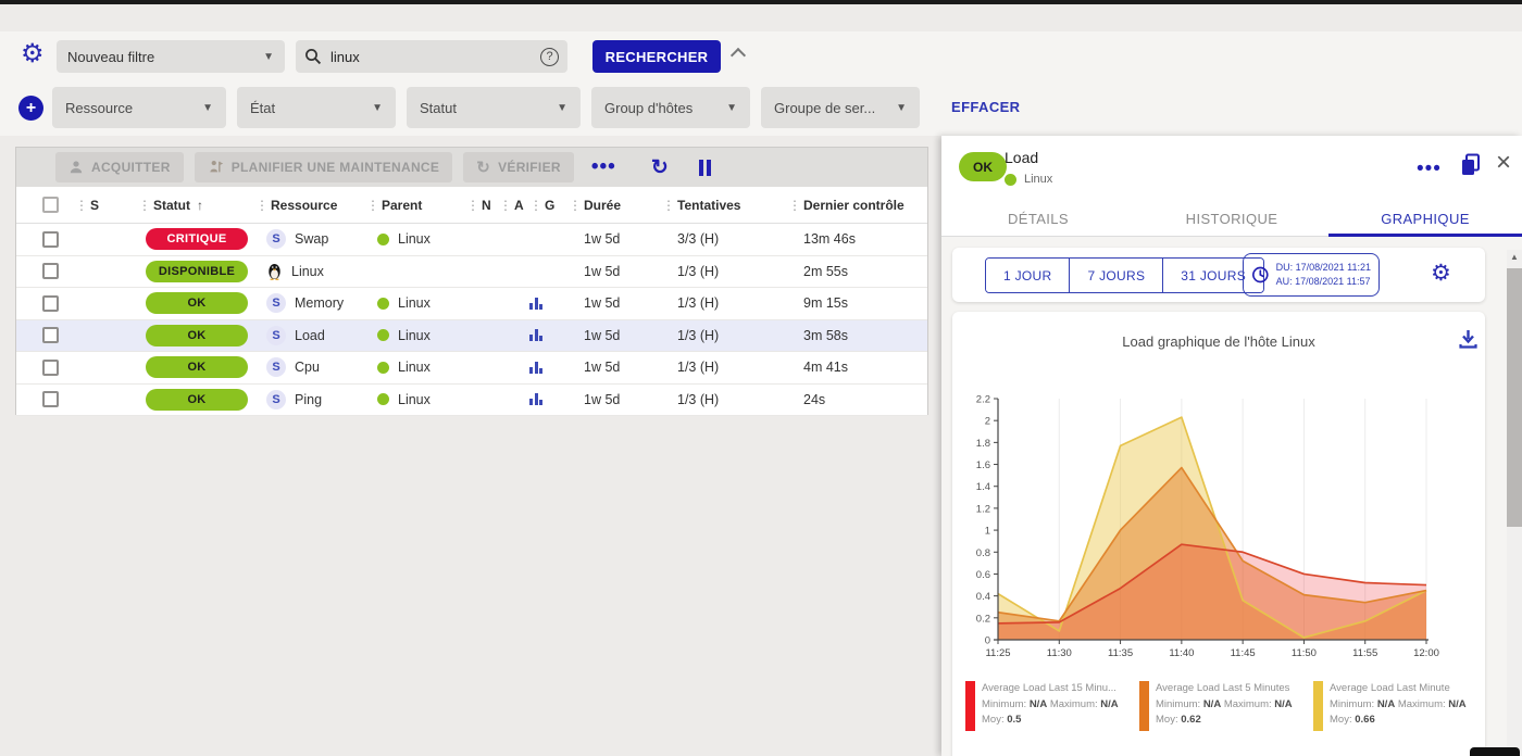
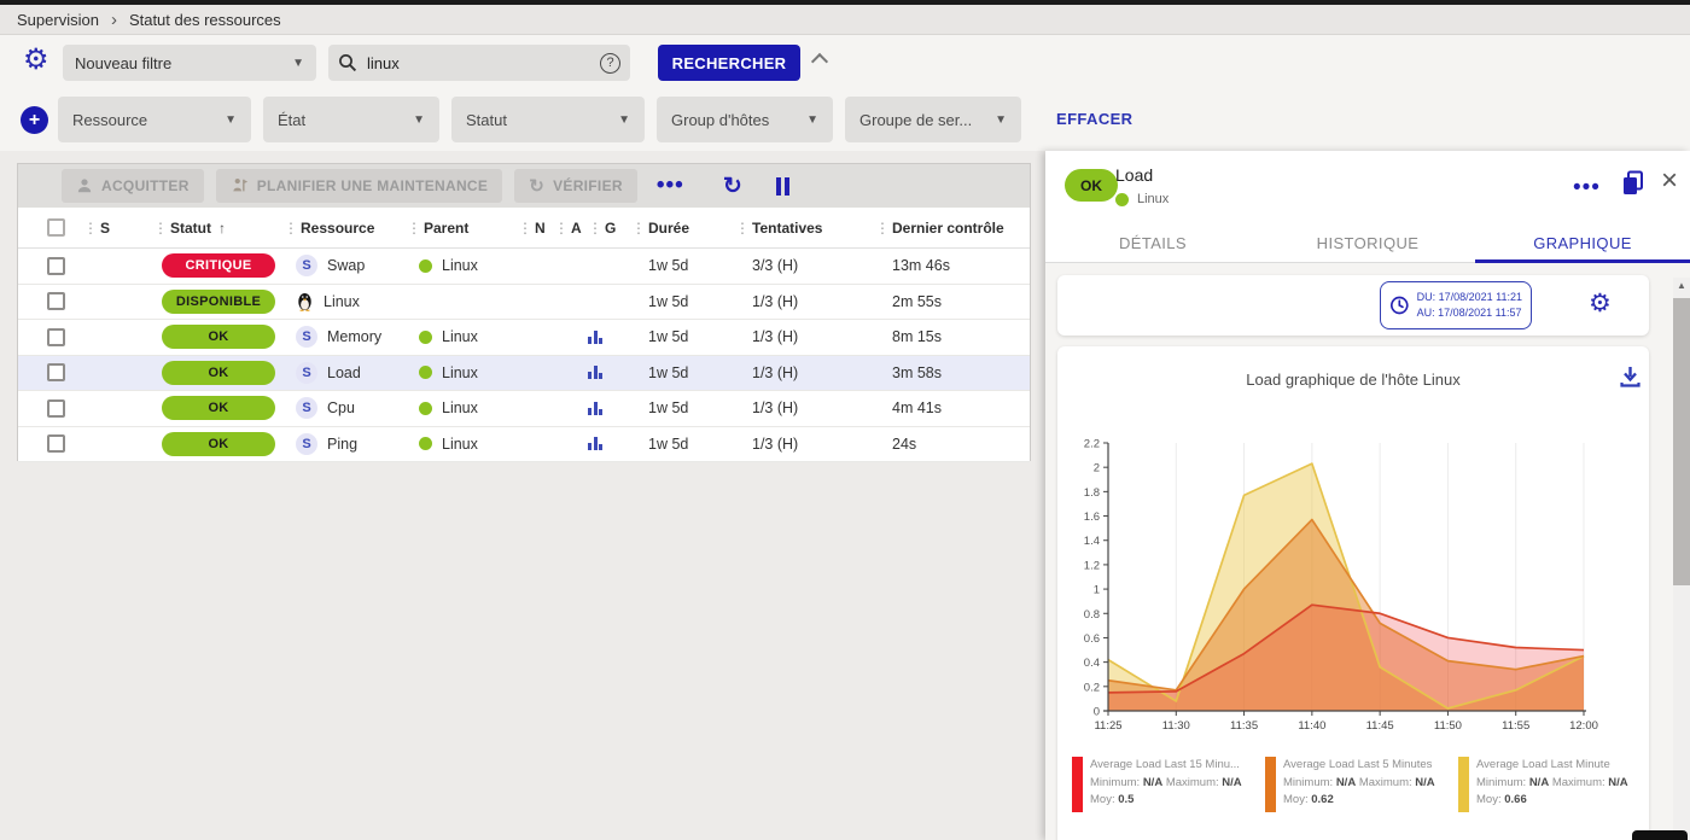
+ Supervision
+ ›
+ Statut des ressources
  ⚙
  Nouveau filtre
  ▼
  linux
  ?
  RECHERCHER
  +
  Ressource
  ▼
  État
  ▼
  Statut
  ▼
  Group d'hôtes
  ▼
  Groupe de ser...
  ▼
  EFFACER
  ACQUITTER
  PLANIFIER UNE MAINTENANCE
  ↻
  VÉRIFIER
  •••
  ↻
  ⋮
  S
  ⋮
  Statut
  ↑
  ⋮
  Ressource
  ⋮
  Parent
  ⋮
  N
  ⋮
  A
  ⋮
  G
  ⋮
  Durée
  ⋮
  Tentatives
  ⋮
  Dernier contrôle
  CRITIQUE
  S
  Swap
  Linux
  1w 5d
  3/3 (H)
  13m 46s
  DISPONIBLE
  Linux
  1w 5d
  1/3 (H)
  2m 55s
  OK
  S
  Memory
  Linux
  1w 5d
  1/3 (H)
- 9m 15s
+ 8m 15s
  OK
  S
  Load
  Linux
  1w 5d
  1/3 (H)
  3m 58s
  OK
  S
  Cpu
  Linux
  1w 5d
  1/3 (H)
  4m 41s
  OK
  S
  Ping
  Linux
  1w 5d
  1/3 (H)
  24s
  OK
  Load
  Linux
  •••
  ×
  DÉTAILS
  HISTORIQUE
  GRAPHIQUE
  ▲
- 1 JOUR
- 7 JOURS
- 31 JOURS
  DU: 17/08/2021 11:21
  AU: 17/08/2021 11:57
  ⚙
  Load graphique de l'hôte Linux
  0
  0.2
  0.4
  0.6
  0.8
  1
  1.2
  1.4
  1.6
  1.8
  2
  2.2
  11:25
  11:30
  11:35
  11:40
  11:45
  11:50
  11:55
  12:00
  Average Load Last 15 Minu...
  Minimum: N/A Maximum: N/A
  Moy: 0.5
  Average Load Last 5 Minutes
  Minimum: N/A Maximum: N/A
  Moy: 0.62
  Average Load Last Minute
  Minimum: N/A Maximum: N/A
  Moy: 0.66
